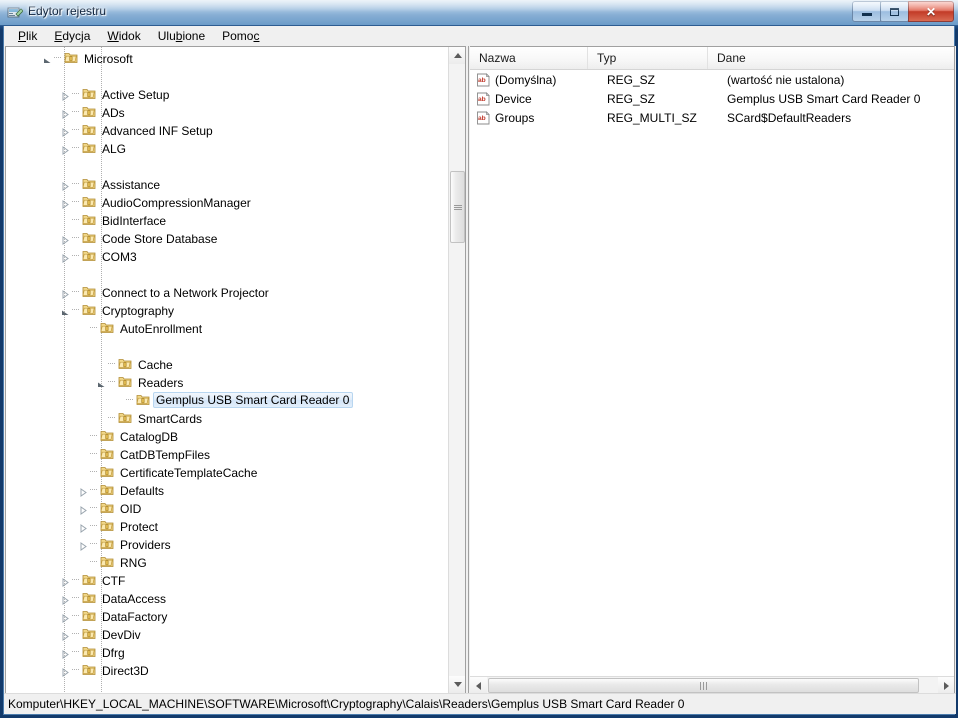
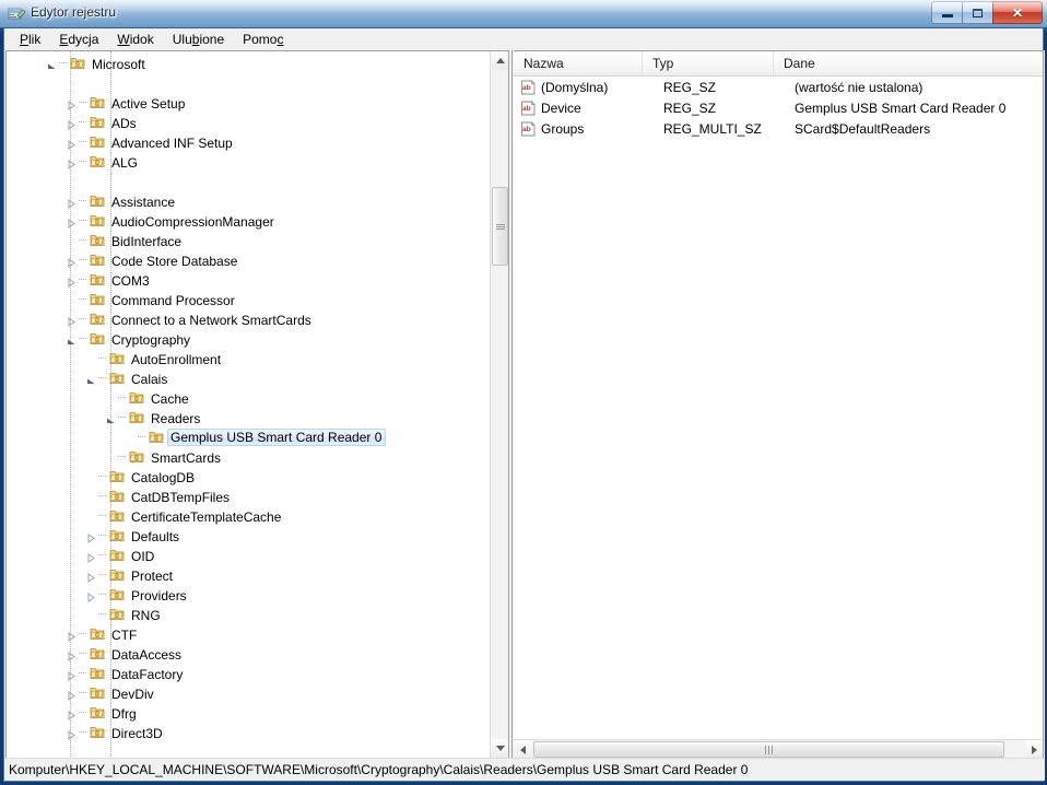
  Plik
  Edycja
  Widok
  Ulubione
  Pomoc
  Microsoft
  Active Setup
  ADs
  Advanced INF Setup
  ALG
  Assistance
  AudioCompressionManager
  BidInterface
  Code Store Database
  COM3
+ Command Processor
- Connect to a Network Projector
+ Connect to a Network SmartCards
  Cryptography
  AutoEnrollment
+ Calais
  Cache
  Readers
  Gemplus USB Smart Card Reader 0
  SmartCards
  CatalogDB
  CatDBTempFiles
  CertificateTemplateCache
  Defaults
  OID
  Protect
  Providers
  RNG
  CTF
  DataAccess
  DataFactory
  DevDiv
  Dfrg
  Direct3D
  Nazwa
  Typ
  Dane
  (Domyślna)
  REG_SZ
  (wartość nie ustalona)
  Device
  REG_SZ
  Gemplus USB Smart Card Reader 0
  Groups
  REG_MULTI_SZ
  SCard$DefaultReaders
  Komputer\HKEY_LOCAL_MACHINE\SOFTWARE\Microsoft\Cryptography\Calais\Readers\Gemplus USB Smart Card Reader 0
